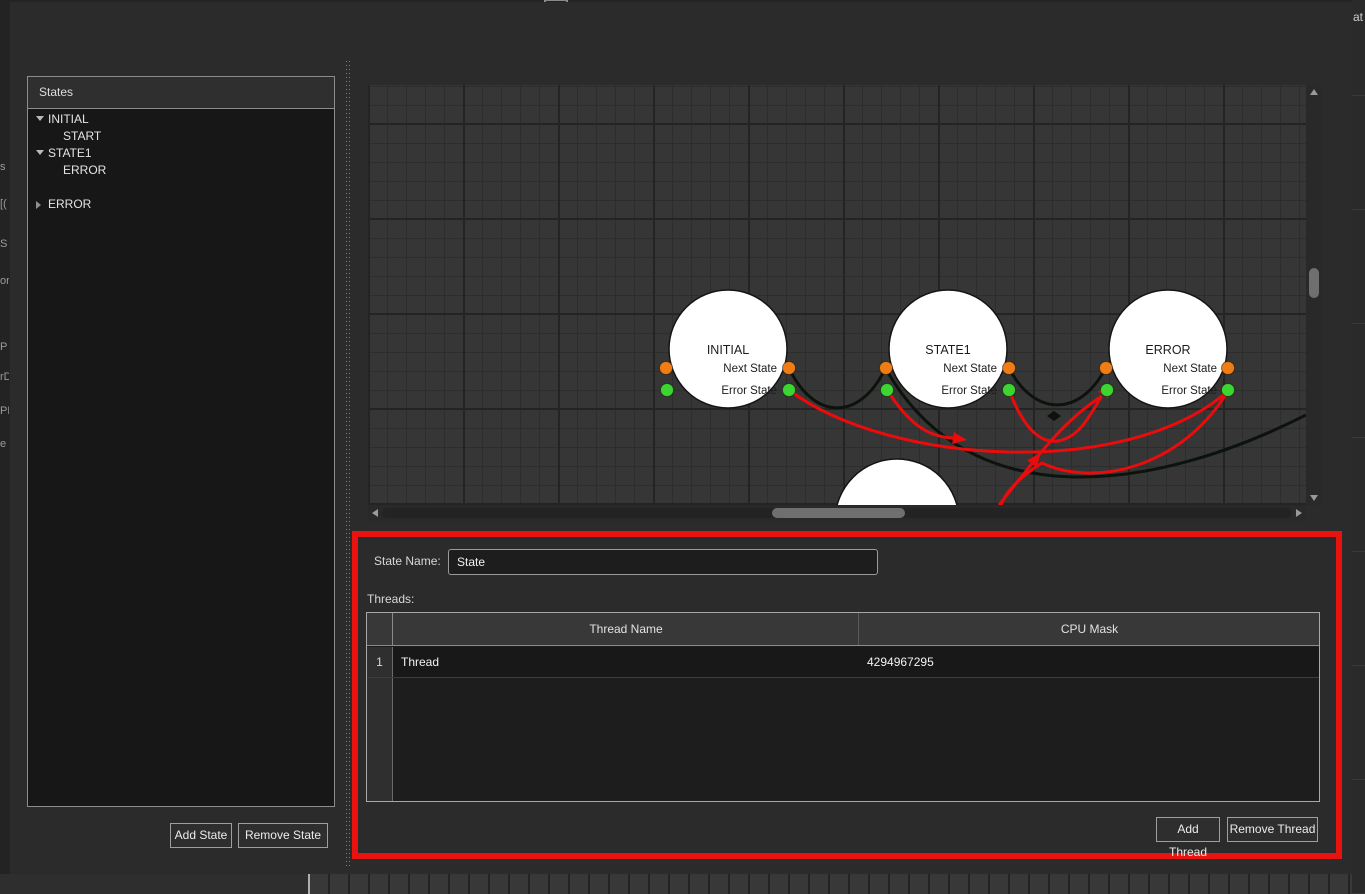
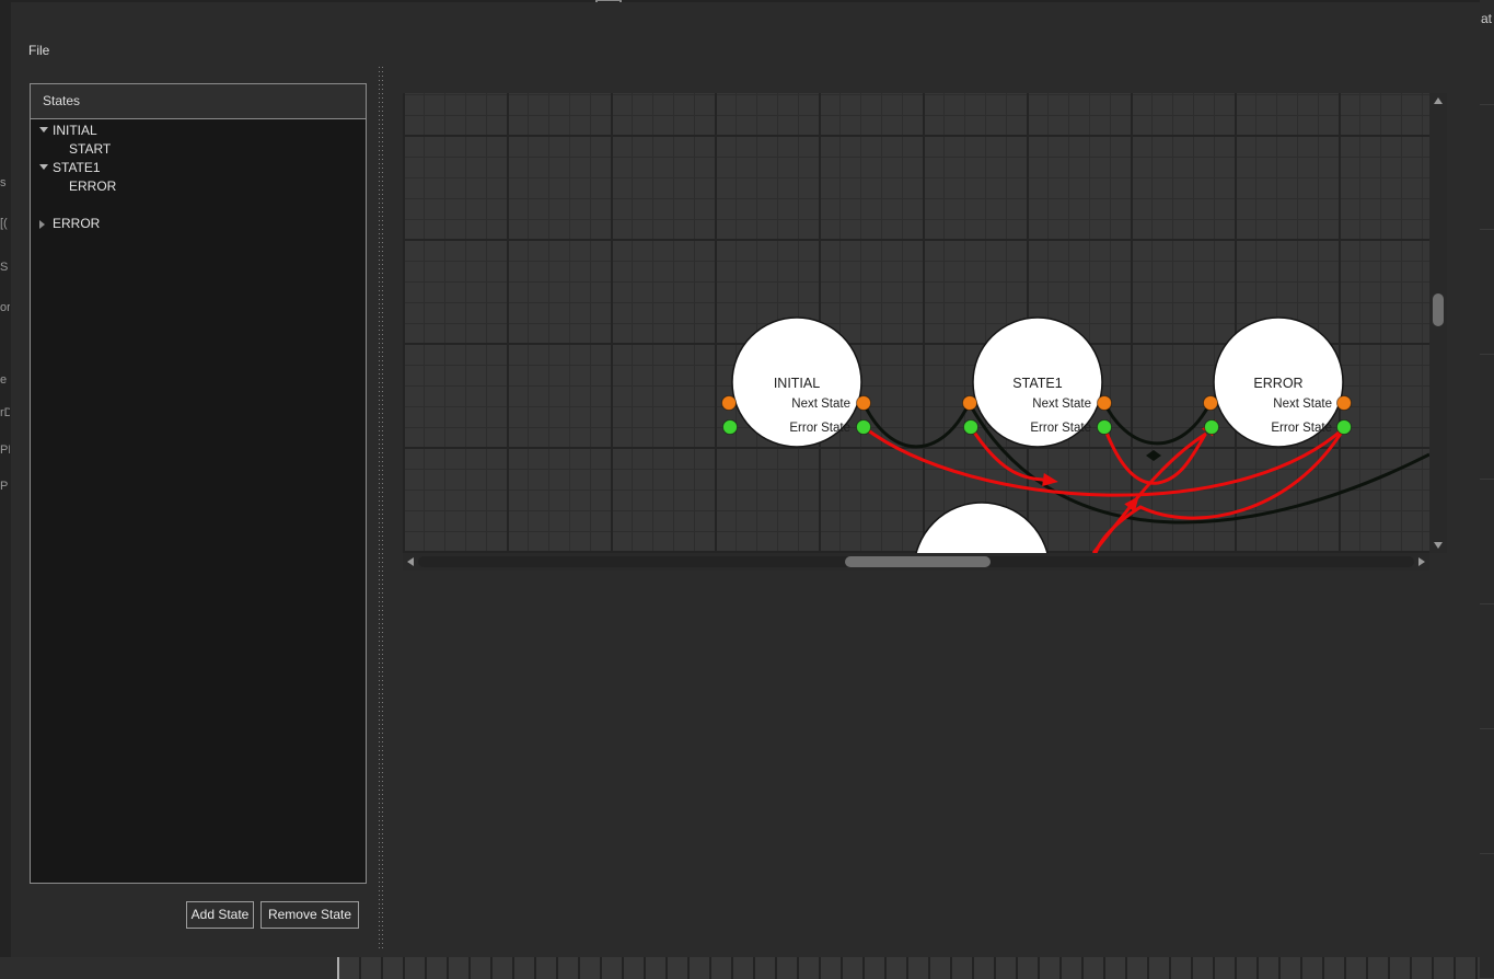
  at
  s
  [(
  S
  or
- P
+ e
  rD
- e
+ P
+ File
  States
  INITIAL
  START
  STATE1
  ERROR
  ERROR
  Add State
  Remove State
  INITIAL
  Next State
  Error State
  STATE1
  Next State
  Error State
  ERROR
  Next State
  Error State
- State Name:
- State
- Threads:
- Thread Name
- CPU Mask
- 1
- Thread
- 4294967295
- Add Thread
- Remove Thread
